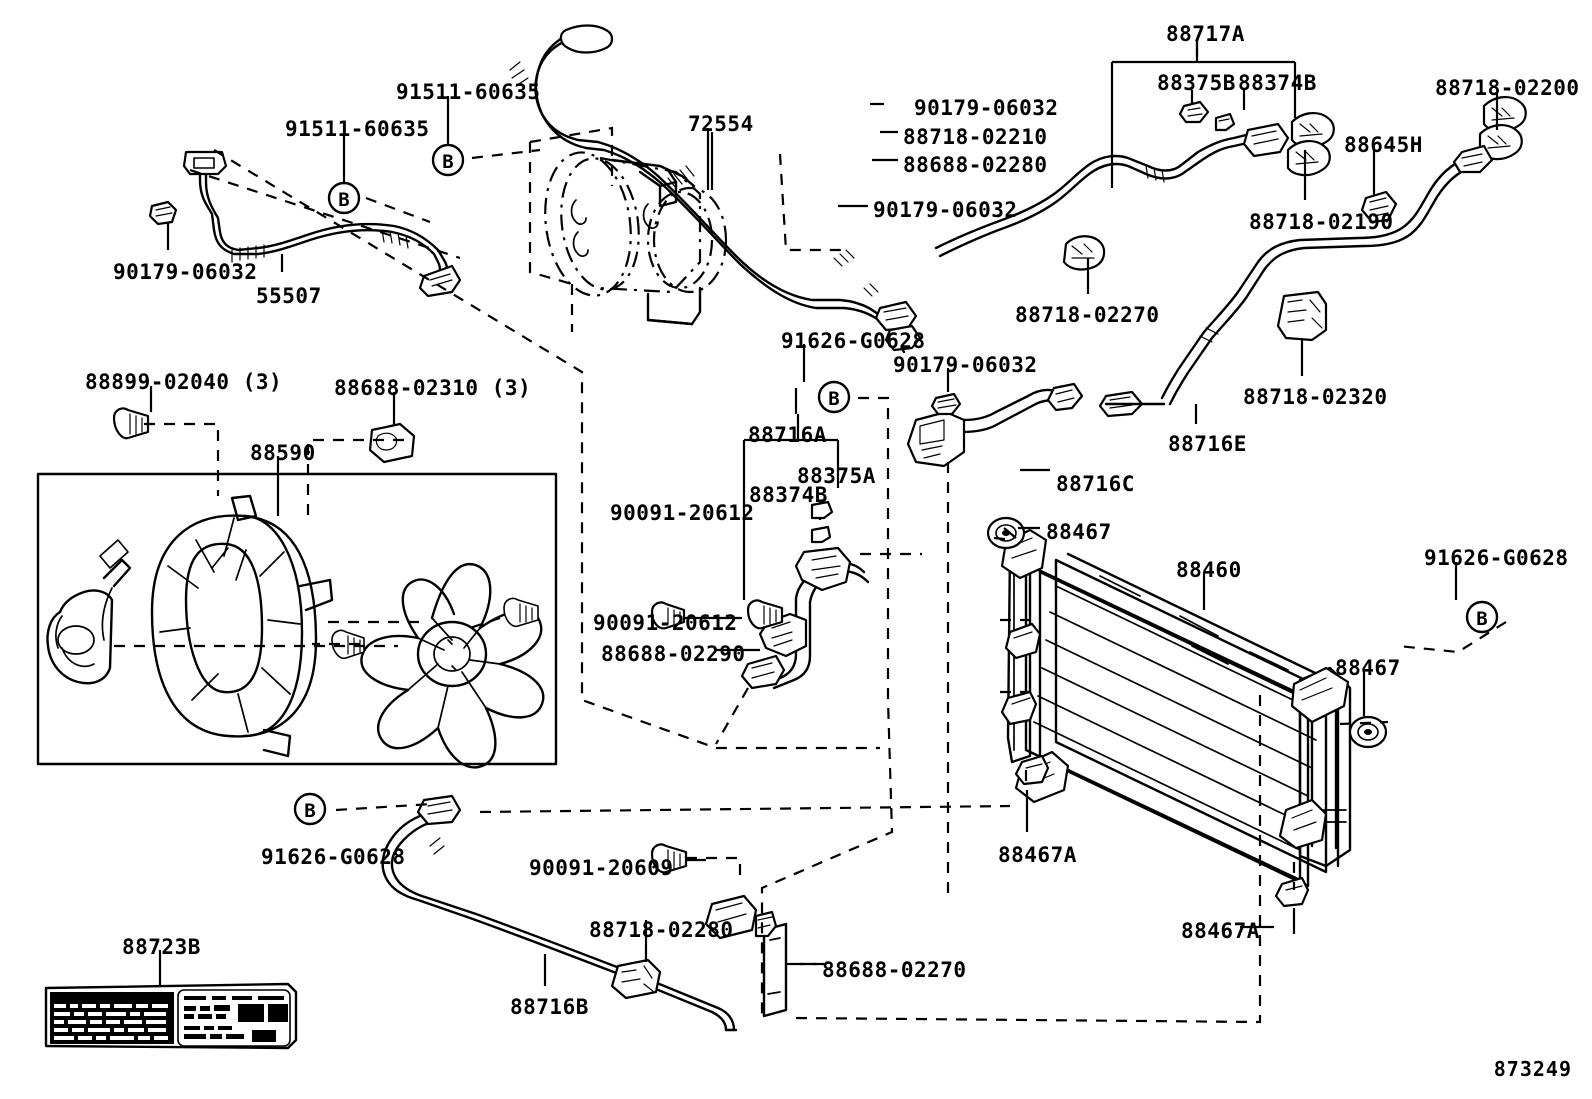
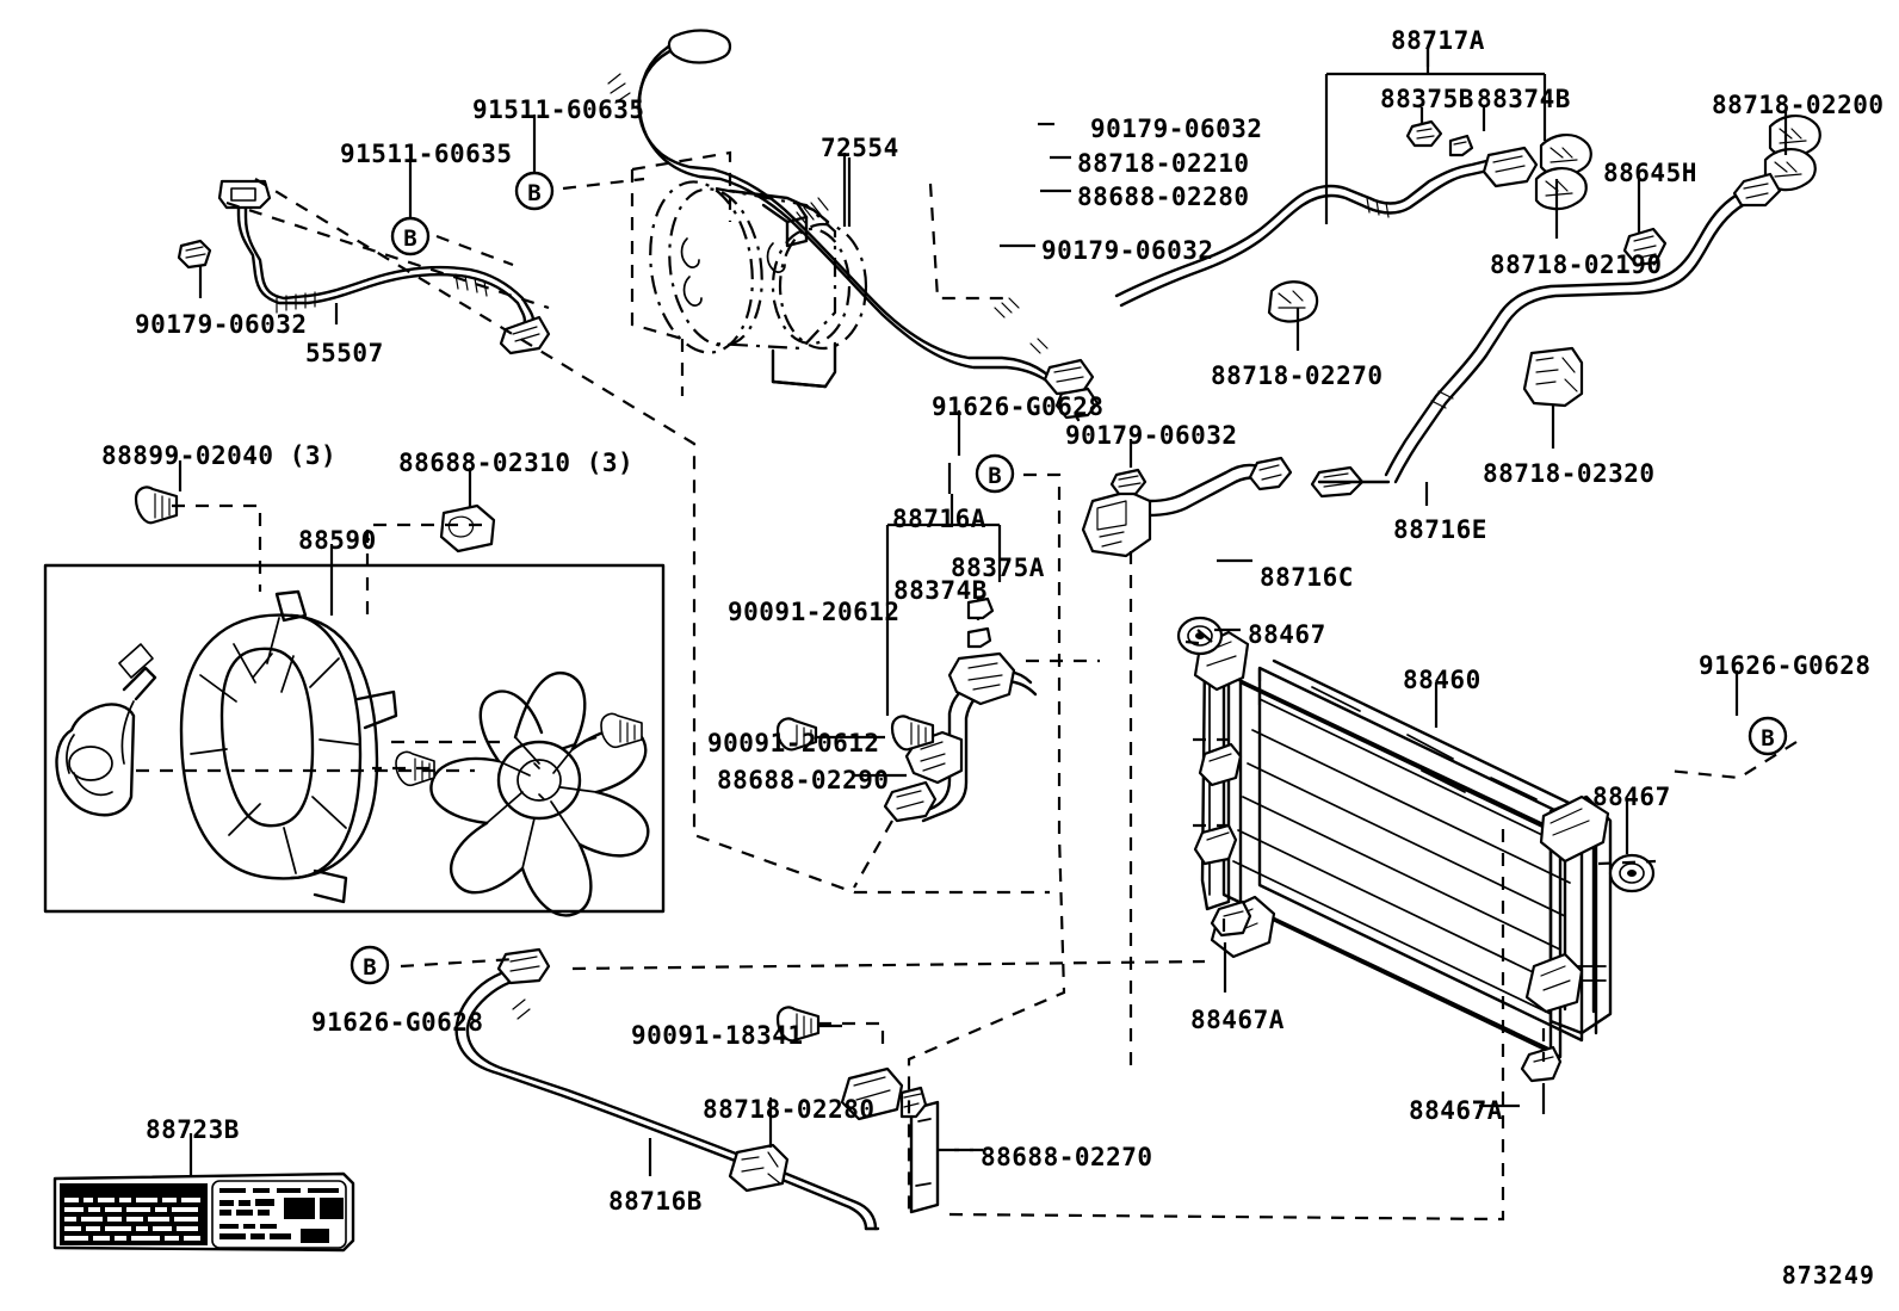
  B
  B
  B
  B
  B
  91511-60635
  91511-60635
  72554
  90179-06032
  88718-02210
  88688-02280
  90179-06032
  88717A
  88375B
  88374B
  88718-02200
  88645H
  88718-02190
  90179-06032
  55507
  88718-02270
  88718-02320
  91626-G0628
  90179-06032
  88716A
  88375A
  88374B
  88716C
  88716E
  88899-02040 (3)
  88688-02310 (3)
  88590
  90091-20612
  88467
  88460
  91626-G0628
  90091-20612
  88688-02290
  88467
  91626-G0628
- 90091-20609
+ 90091-18341
  88467A
  88718-02280
  88688-02270
  88716B
  88467A
  88723B
  873249
